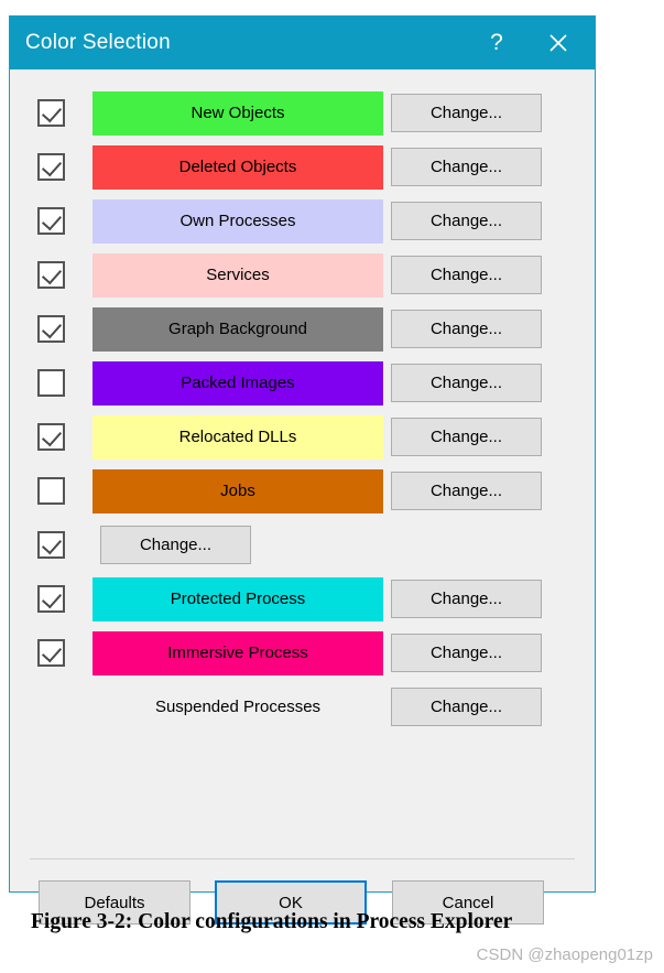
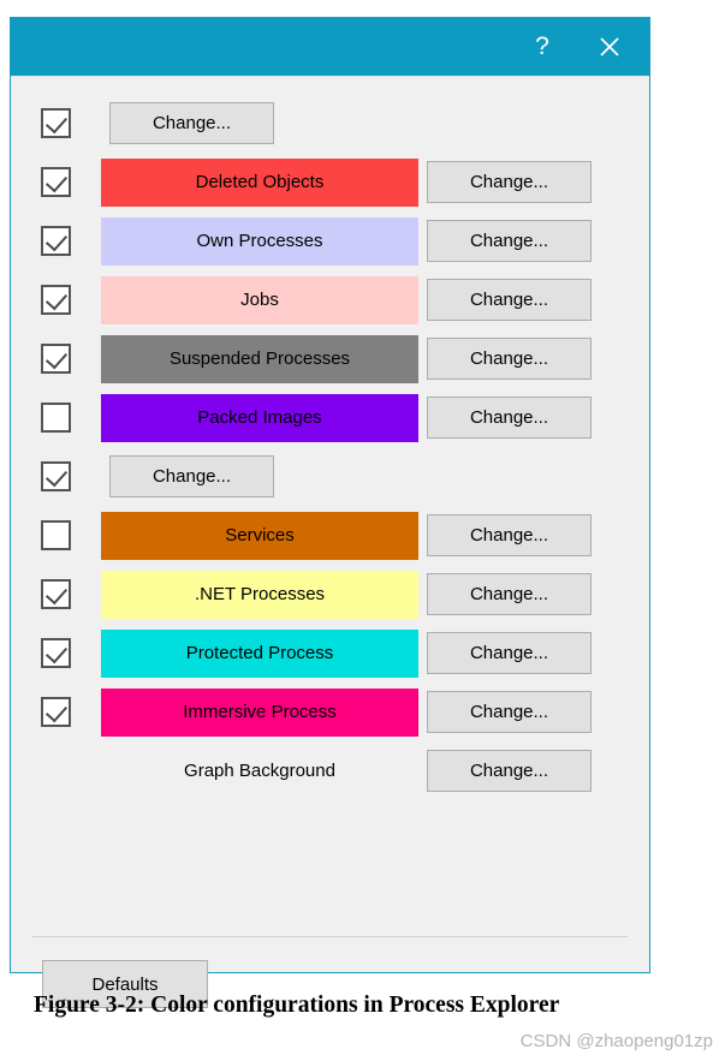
- Color Selection
  ?
- New Objects
  Change...
  Deleted Objects
  Change...
  Own Processes
  Change...
- Services
+ Jobs
  Change...
- Graph Background
+ Suspended Processes
  Change...
  Packed Images
  Change...
- Relocated DLLs
  Change...
- Jobs
+ Services
  Change...
+ .NET Processes
  Change...
  Protected Process
  Change...
  Immersive Process
  Change...
- Suspended Processes
+ Graph Background
  Change...
  Defaults
- OK
- Cancel
  Figure 3-2: Color configurations in Process Explorer
  CSDN @zhaopeng01zp
